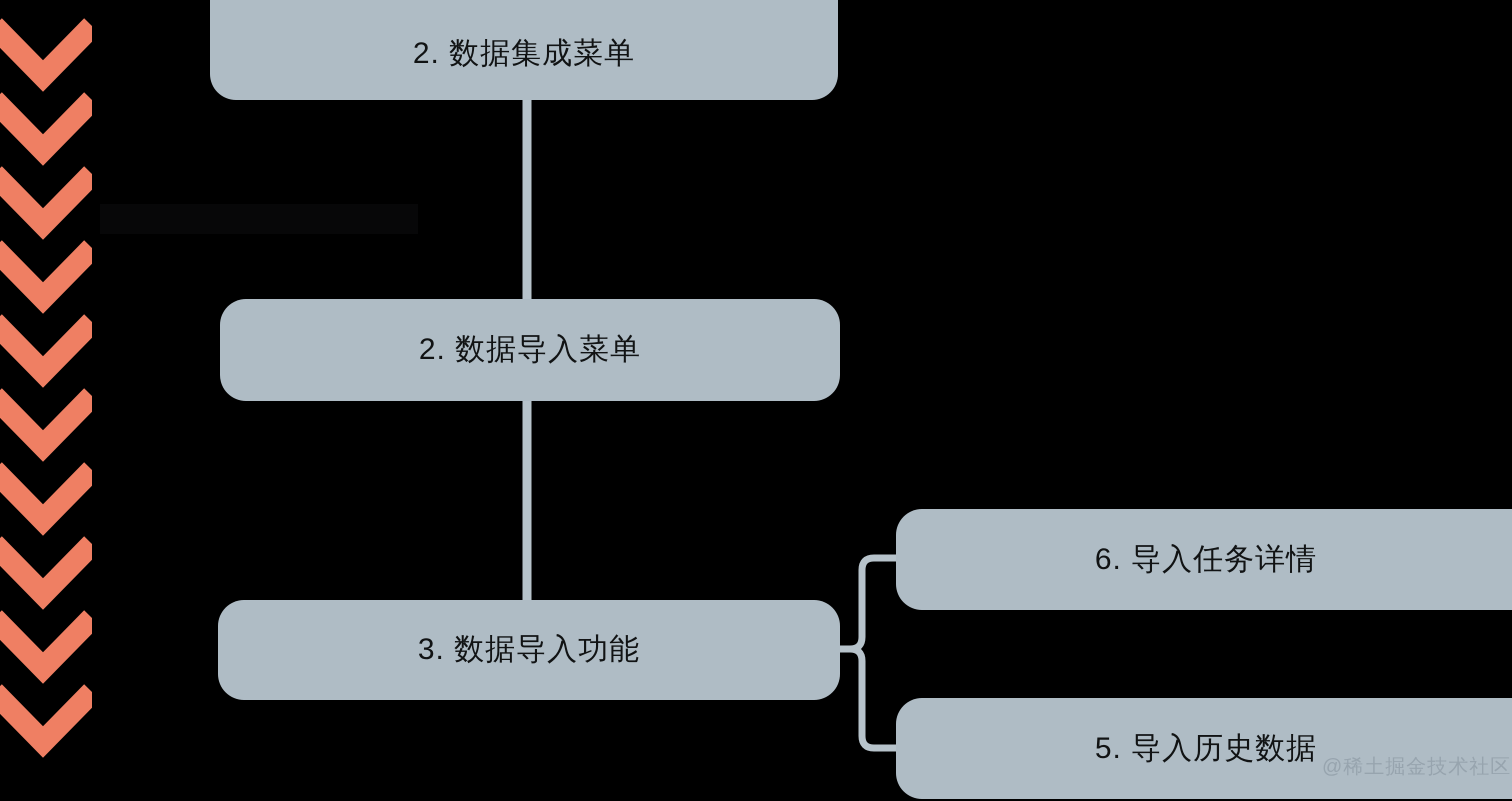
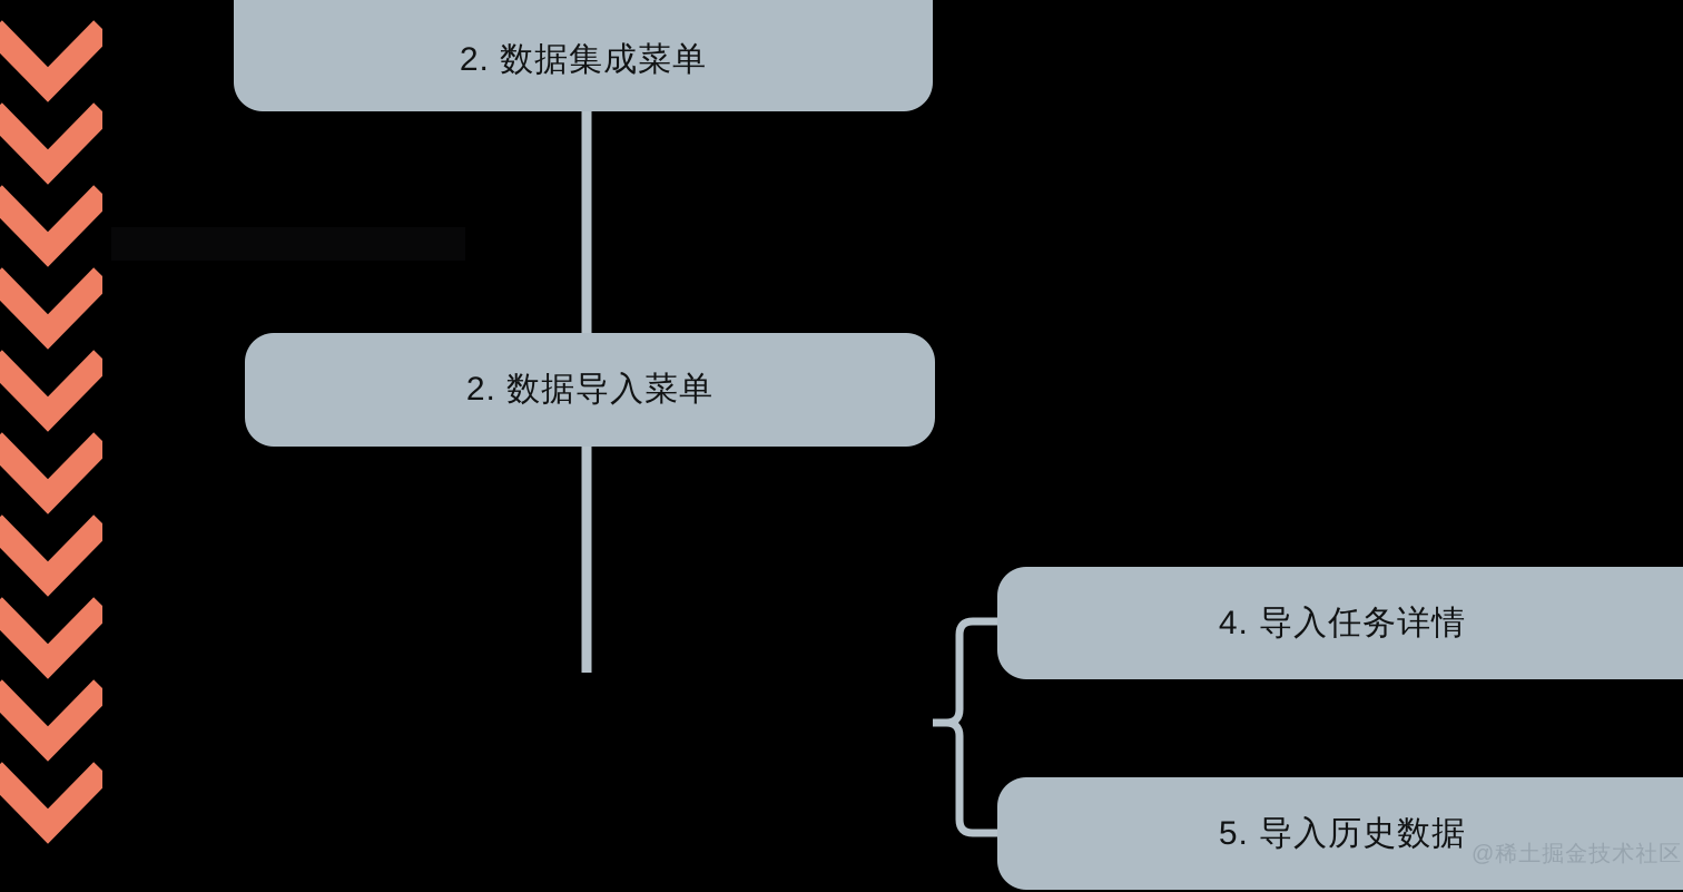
  2. 数据集成菜单
  2. 数据导入菜单
- 3. 数据导入功能
- 6. 导入任务详情
+ 4. 导入任务详情
  5. 导入历史数据
  @稀土掘金技术社区
